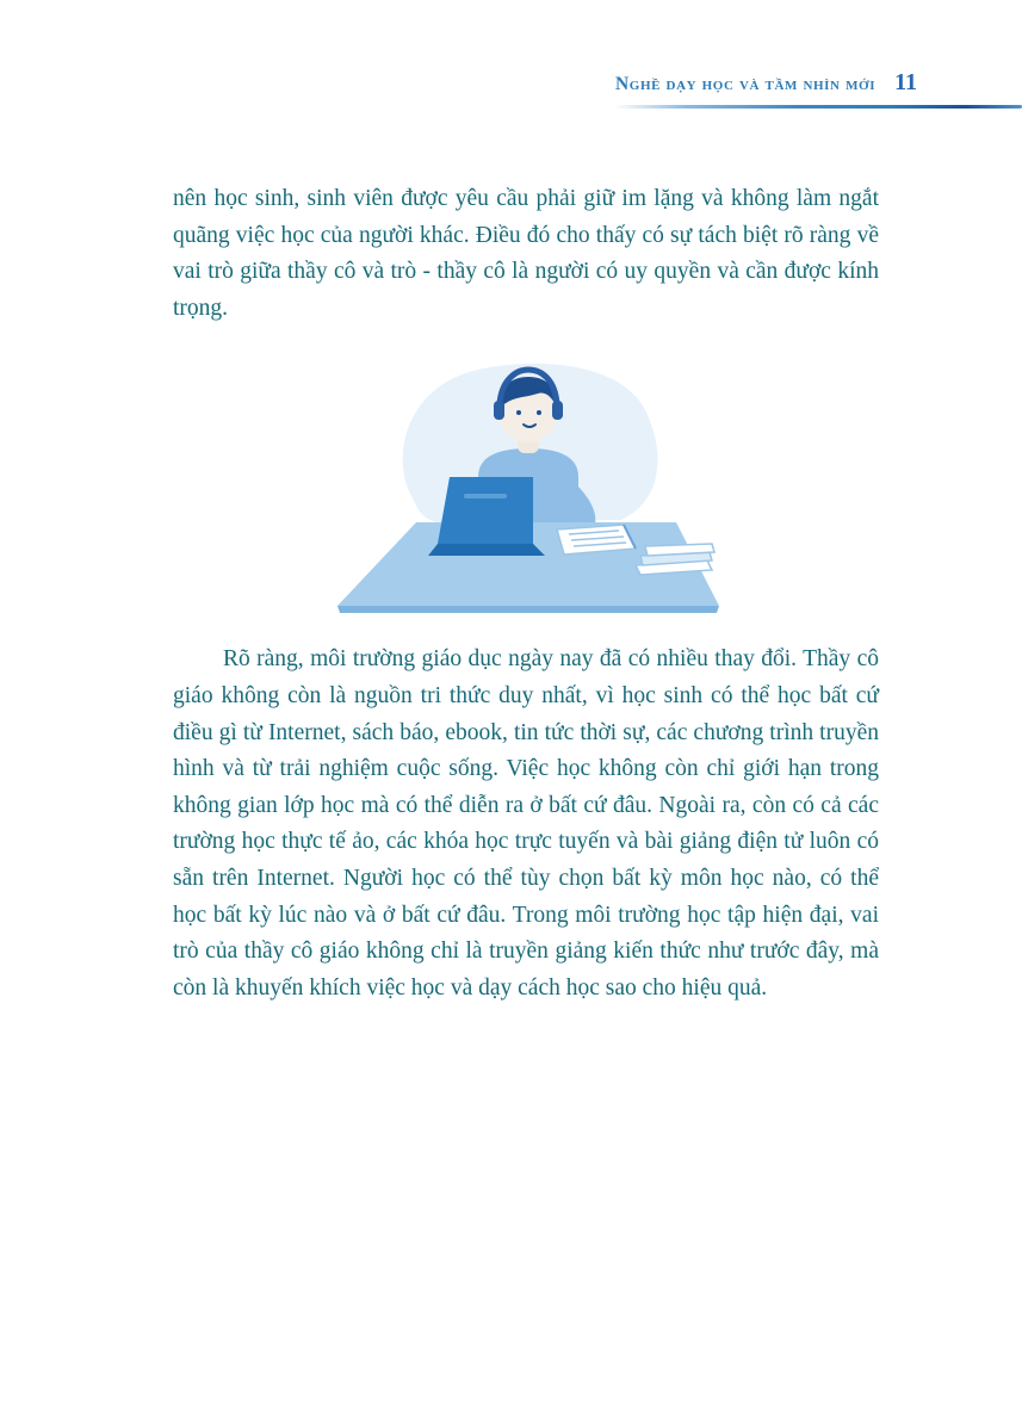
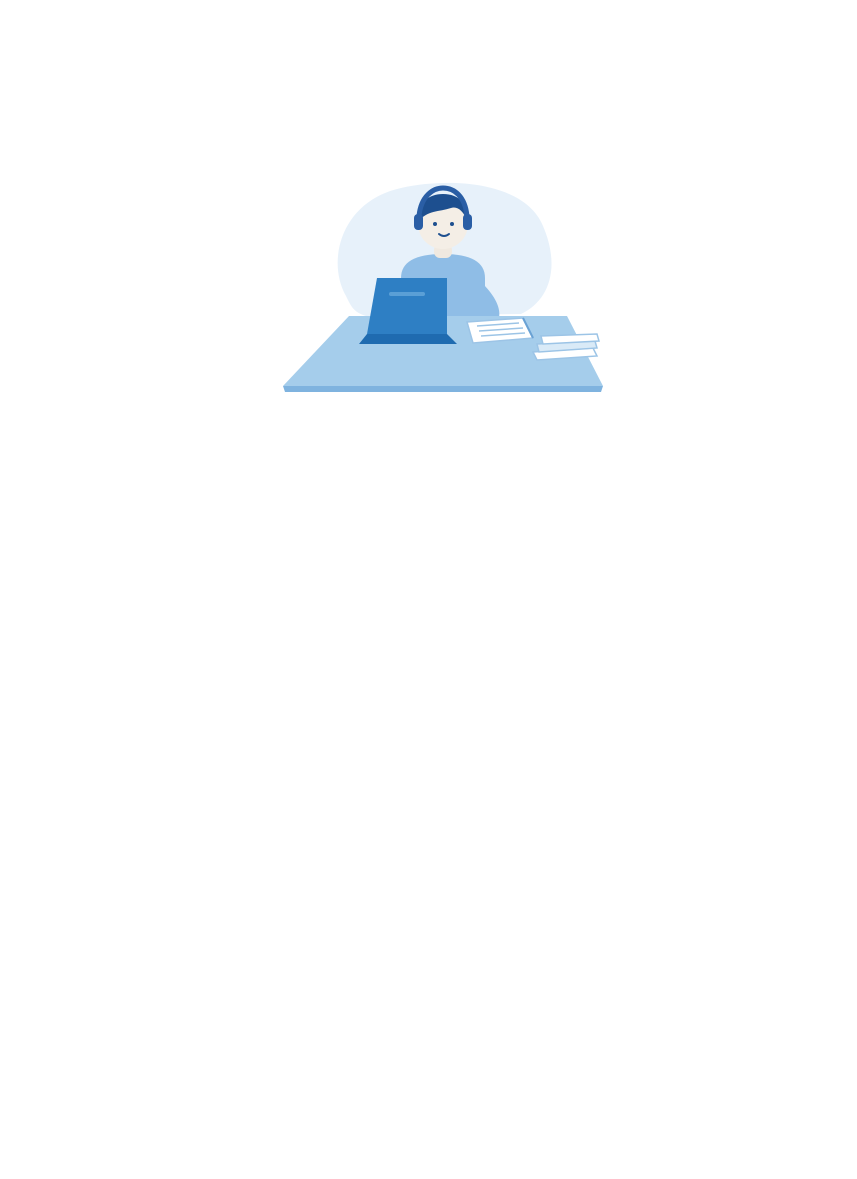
- Nghề dạy học và tầm nhìn mới
- 11
- nên học sinh, sinh viên được yêu cầu phải giữ im lặng và không làm ngắt quãng việc học của người khác. Điều đó cho thấy có sự tách biệt rõ ràng về vai trò giữa thầy cô và trò - thầy cô là người có uy quyền và cần được kính trọng.
- Rõ ràng, môi trường giáo dục ngày nay đã có nhiều thay đổi. Thầy cô giáo không còn là nguồn tri thức duy nhất, vì học sinh có thể học bất cứ điều gì từ Internet, sách báo, ebook, tin tức thời sự, các chương trình truyền hình và từ trải nghiệm cuộc sống. Việc học không còn chỉ giới hạn trong không gian lớp học mà có thể diễn ra ở bất cứ đâu. Ngoài ra, còn có cả các trường học thực tế ảo, các khóa học trực tuyến và bài giảng điện tử luôn có sẵn trên Internet. Người học có thể tùy chọn bất kỳ môn học nào, có thể học bất kỳ lúc nào và ở bất cứ đâu. Trong môi trường học tập hiện đại, vai trò của thầy cô giáo không chỉ là truyền giảng kiến thức như trước đây, mà còn là khuyến khích việc học và dạy cách học sao cho hiệu quả.
